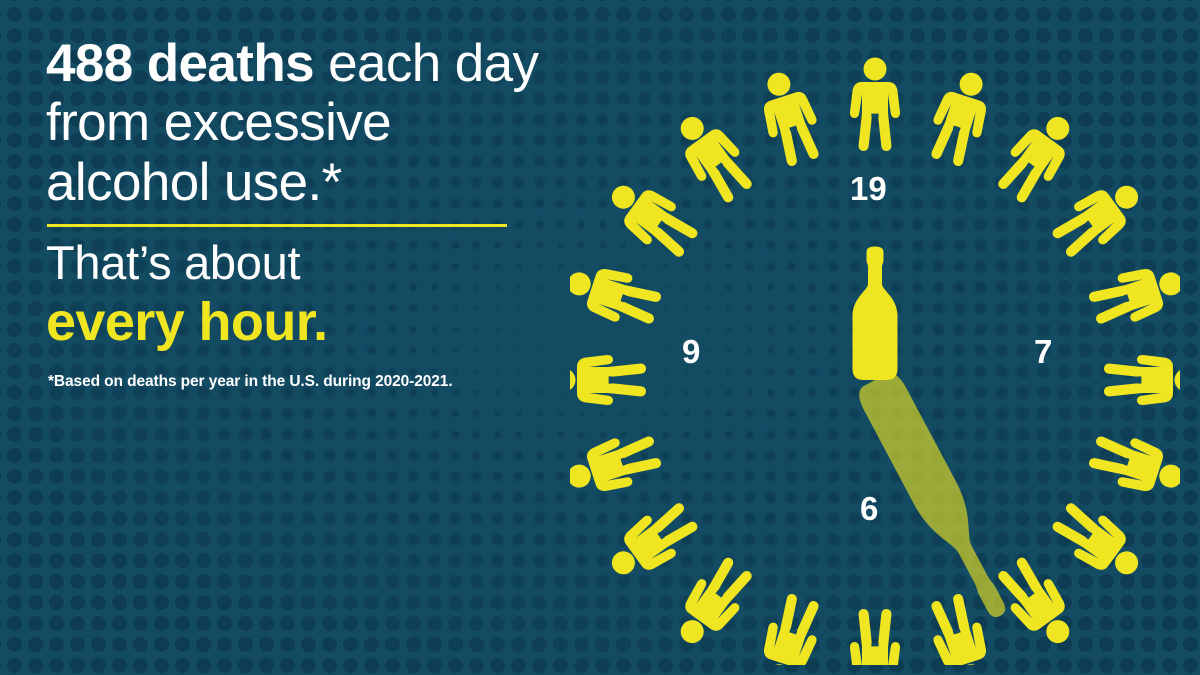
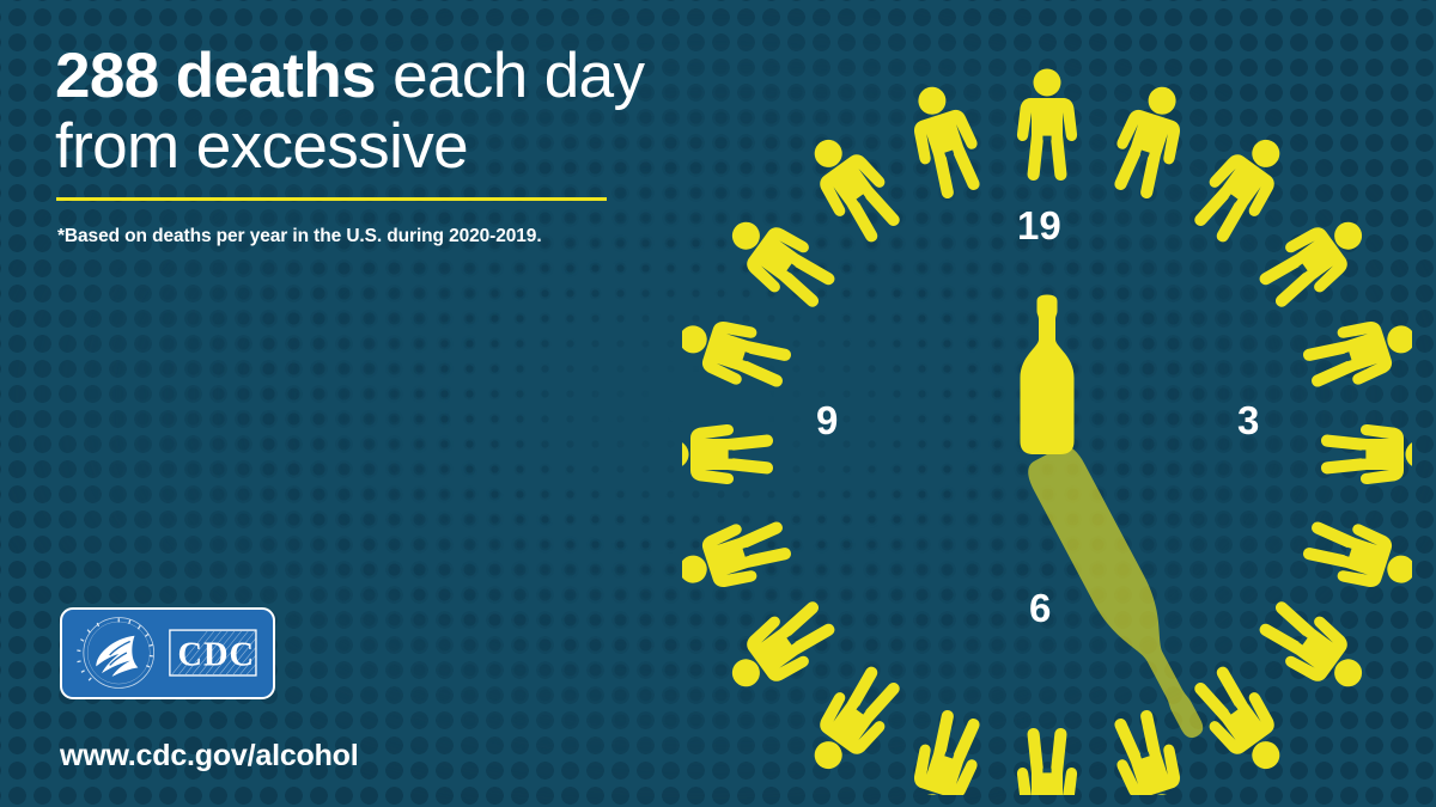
- 488 deaths each day
+ 288 deaths each day
  from excessive
- alcohol use.*
- That’s about
- every hour.
- *Based on deaths per year in the U.S. during 2020-2021.
+ *Based on deaths per year in the U.S. during 2020-2019.
+ CDC
+ www.cdc.gov/alcohol
  19
- 7
+ 3
  6
  9
